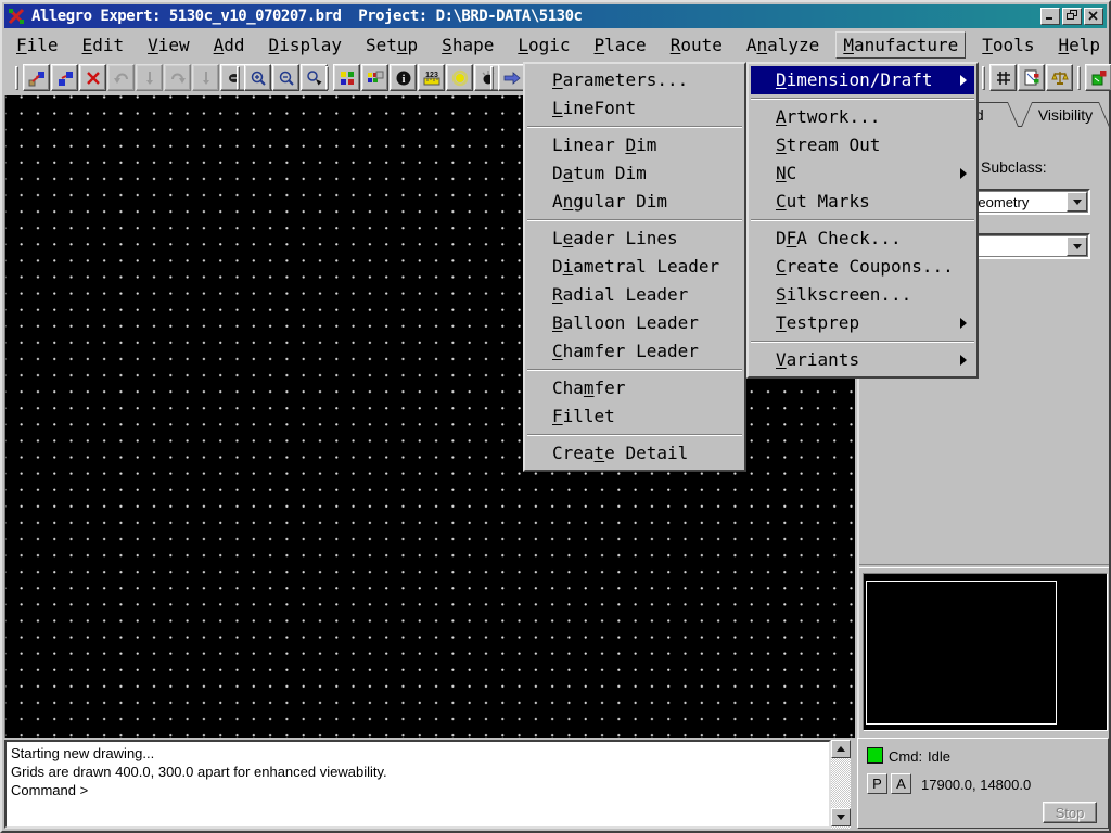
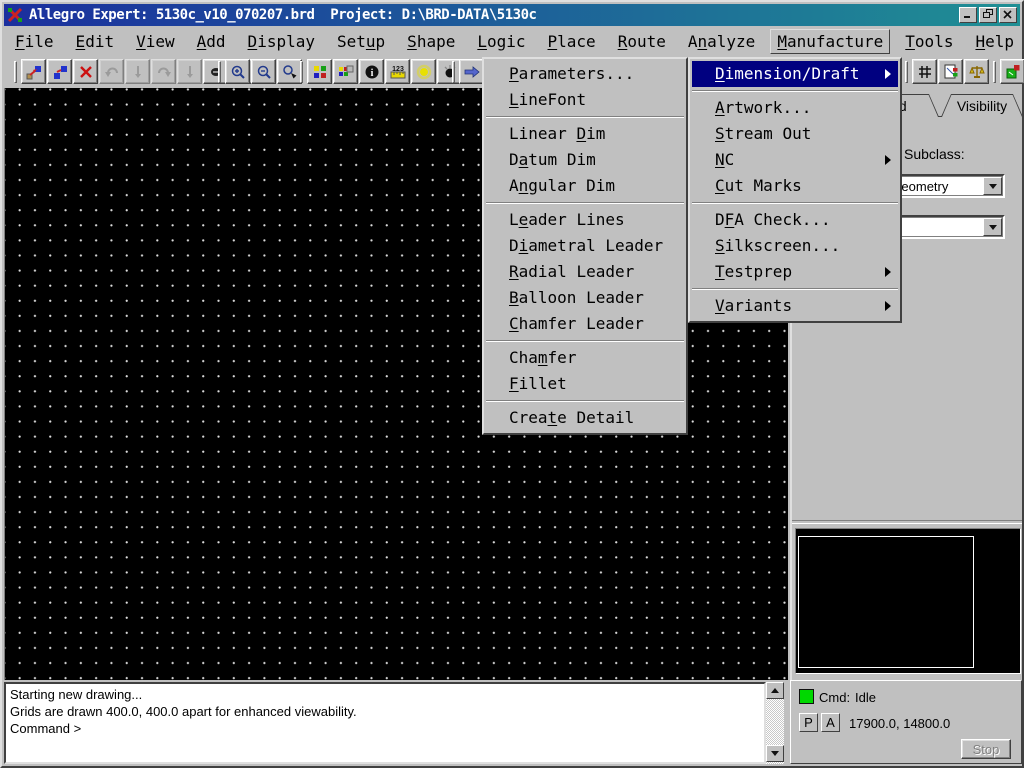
  Allegro Expert: 5130c_v10_070207.brd Project: D:\BRD-DATA\5130c
  File
  Edit
  View
  Add
  Display
  Setup
  Shape
  Logic
  Place
  Route
  Analyze
  Manufacture
  Tools
  Help
  i
  Visibility
  Subclass:
  Starting new drawing...
- Grids are drawn 400.0, 300.0 apart for enhanced viewability.
+ Grids are drawn 400.0, 400.0 apart for enhanced viewability.
  Command >
  Cmd:
  Idle
  P
  A
  17900.0, 14800.0
  Stop
  Parameters...
  LineFont
  Linear Dim
  Datum Dim
  Angular Dim
  Leader Lines
  Diametral Leader
  Radial Leader
  Balloon Leader
  Chamfer Leader
  Chamfer
  Fillet
  Create Detail
  Dimension/Draft
  Artwork...
  Stream Out
  NC
  Cut Marks
  DFA Check...
- Create Coupons...
  Silkscreen...
  Testprep
  Variants
